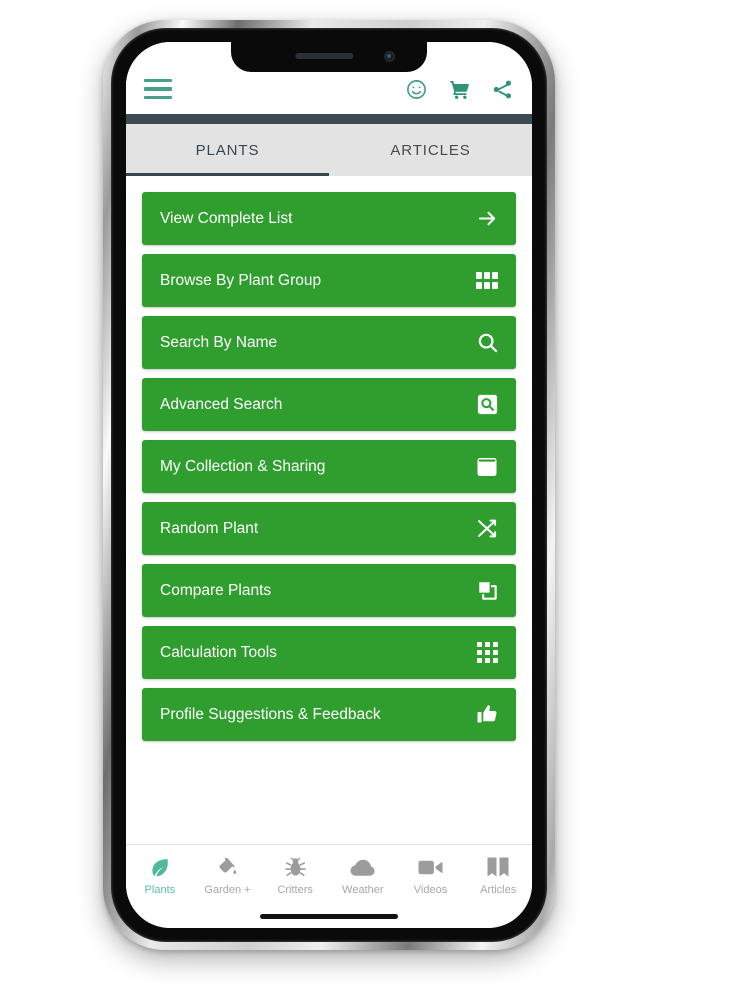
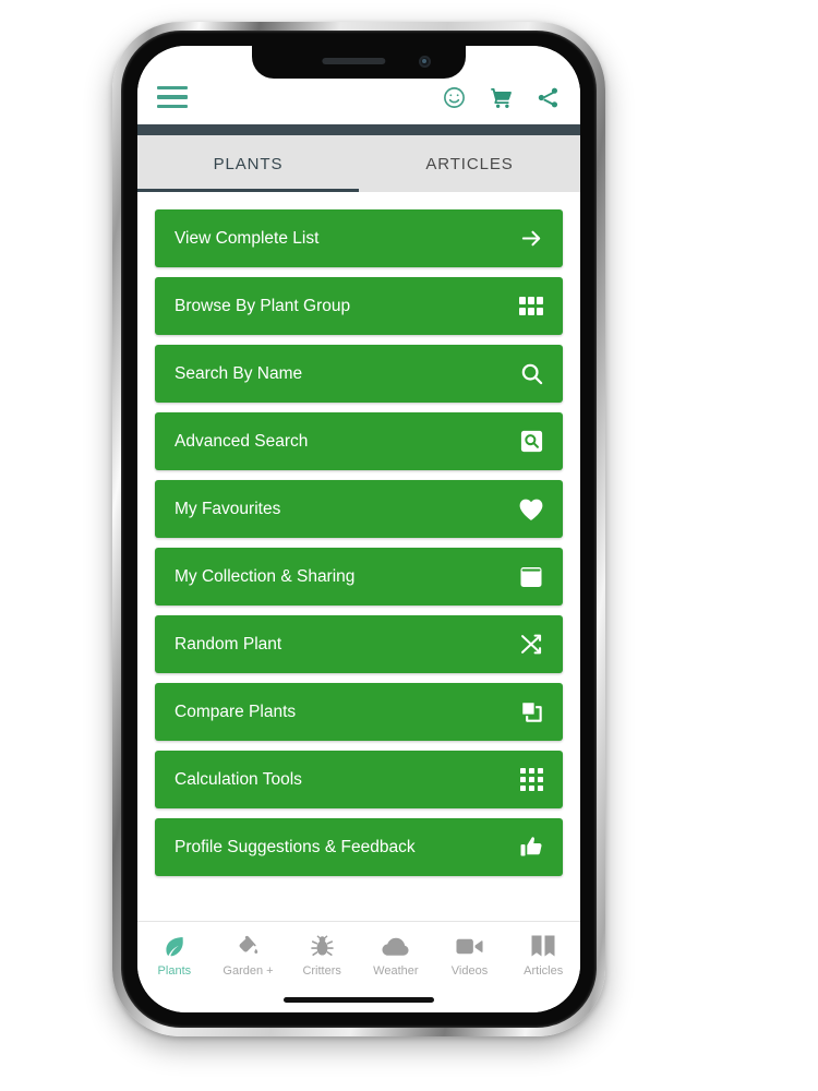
  PLANTS
  ARTICLES
  View Complete List
  Browse By Plant Group
  Search By Name
  Advanced Search
+ My Favourites
  My Collection & Sharing
  Random Plant
  Compare Plants
  Calculation Tools
  Profile Suggestions & Feedback
  Plants
  Garden +
  Critters
  Weather
  Videos
  Articles
